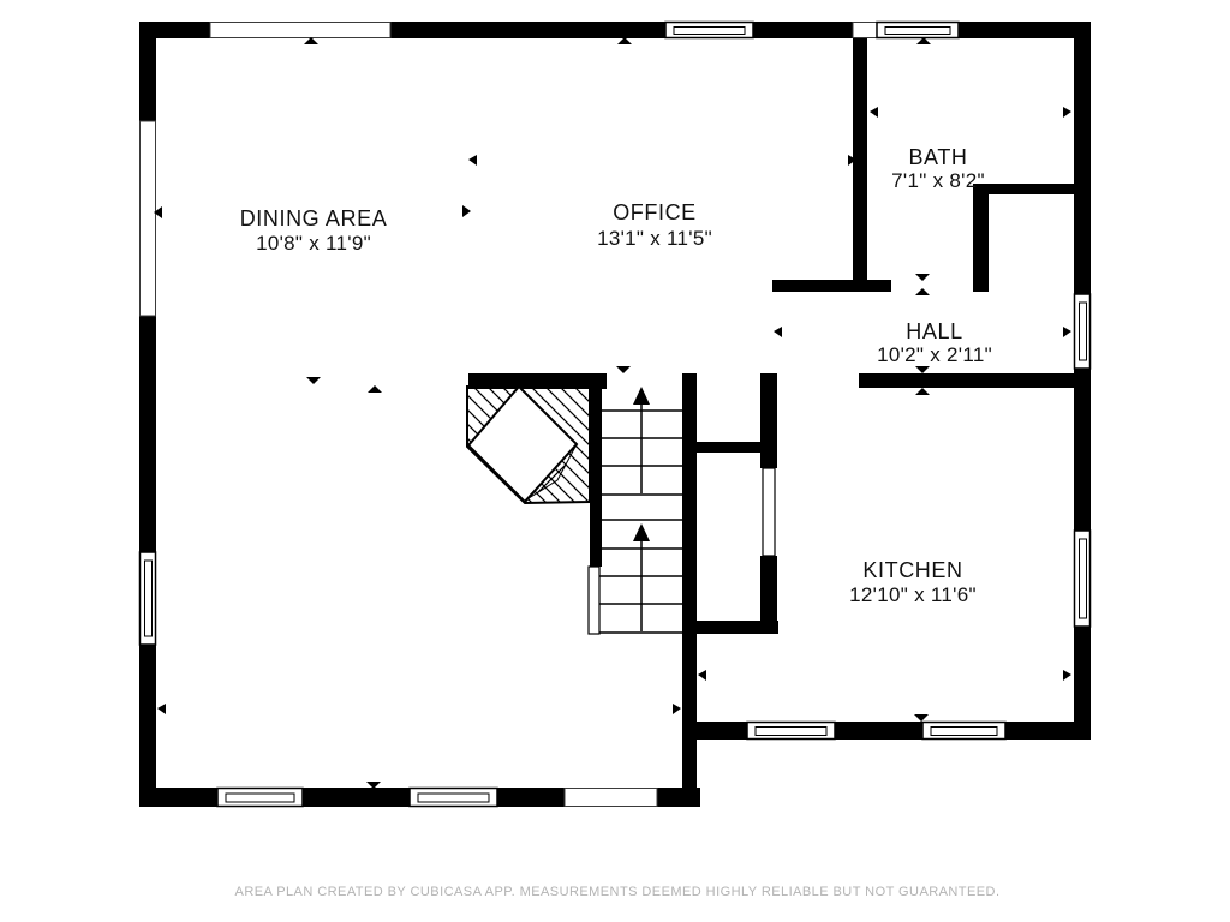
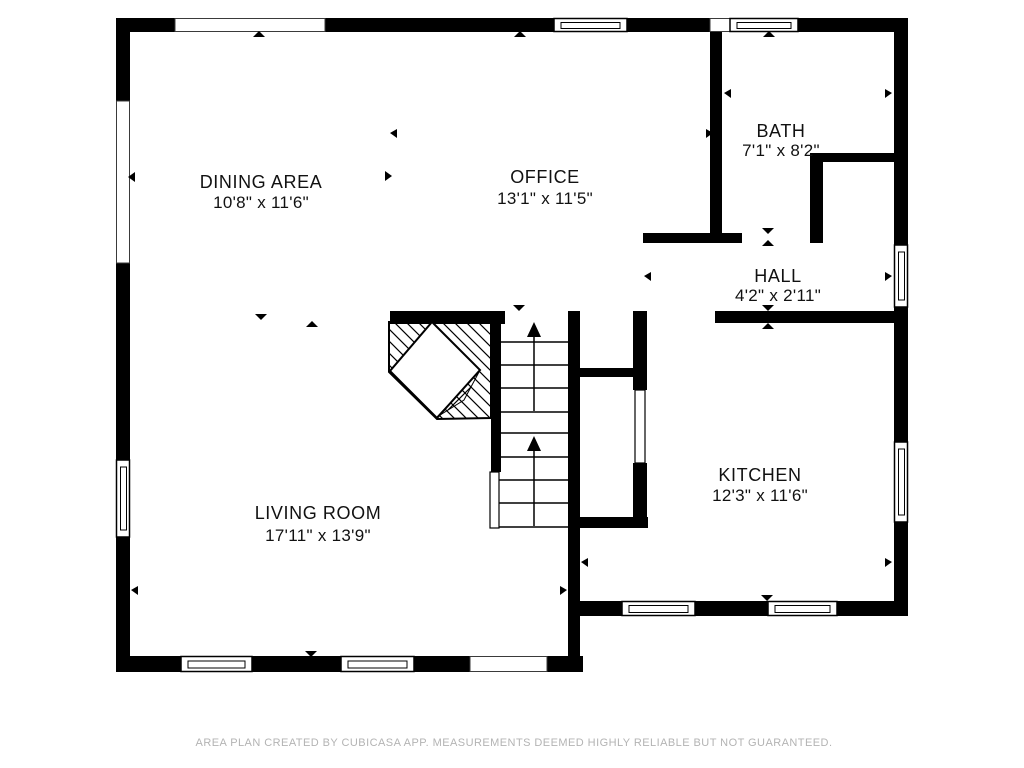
  DINING AREA
- 10'8" x 11'9"
+ 10'8" x 11'6"
  OFFICE
  13'1" x 11'5"
  BATH
  7'1" x 8'2"
  HALL
- 10'2" x 2'11"
+ 4'2" x 2'11"
+ LIVING ROOM
+ 17'11" x 13'9"
  KITCHEN
- 12'10" x 11'6"
+ 12'3" x 11'6"
  AREA PLAN CREATED BY CUBICASA APP. MEASUREMENTS DEEMED HIGHLY RELIABLE BUT NOT GUARANTEED.
